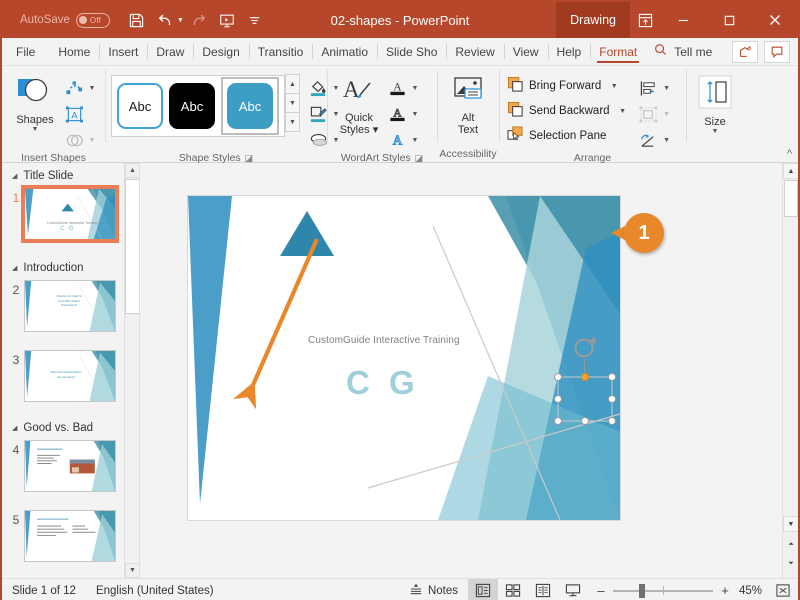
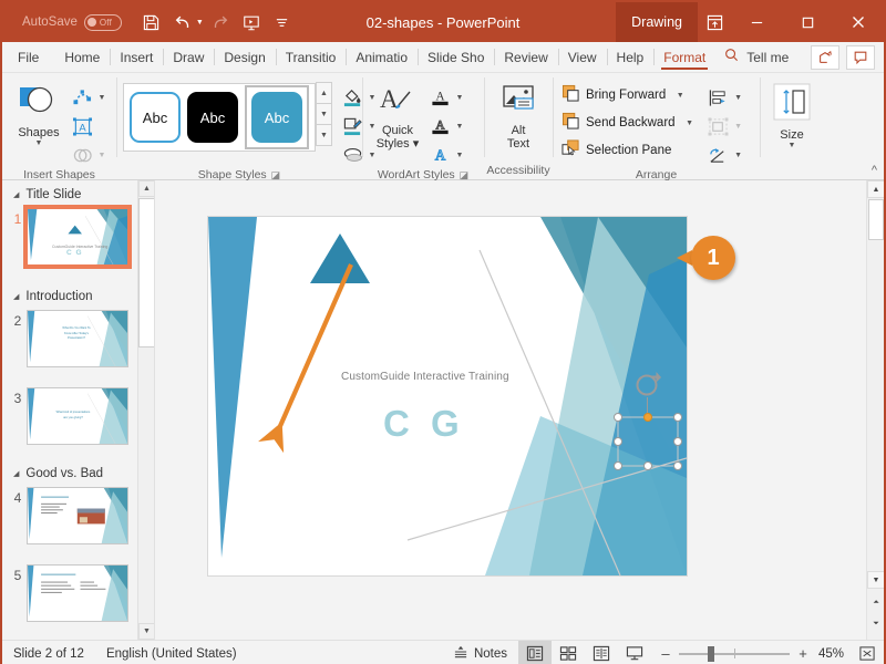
  AutoSave
  Off
  02-shapes - PowerPoint
  Drawing
  File
  Home
  Insert
  Draw
  Design
  Transitio
  Animatio
  Slide Sho
  Review
  View
  Help
  Format
  Tell me
  Shapes
  A
  Insert Shapes
  Abc
  Abc
  Abc
  Shape Styles
  ◪
  A
  Quick
  Styles ▾
  A
  A
  A
  WordArt Styles
  ◪
  Alt
  Text
  Accessibility
  Bring Forward
  Send Backward
  Selection Pane
  Arrange
  Size
  ^
  Title Slide
  1
  Introduction
  2
  3
  Good vs. Bad
  4
  5
  CustomGuide Interactive Training
  C G
  1
- Slide 1 of 12
+ Slide 2 of 12
  English (United States)
  Notes
  –
  +
  45%
